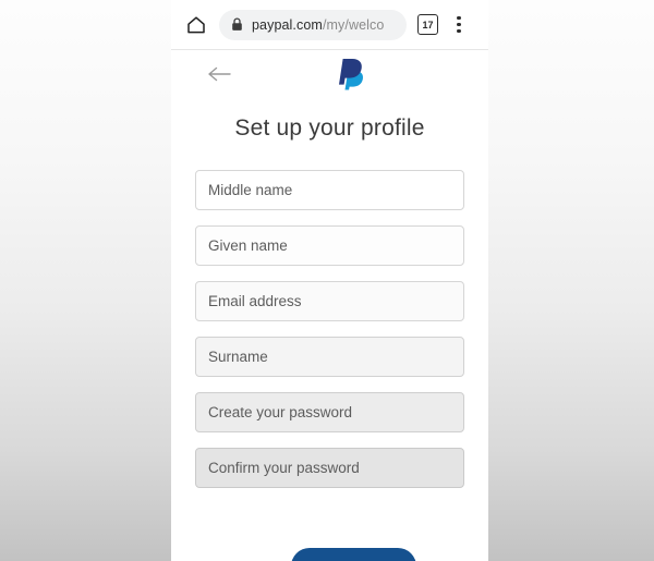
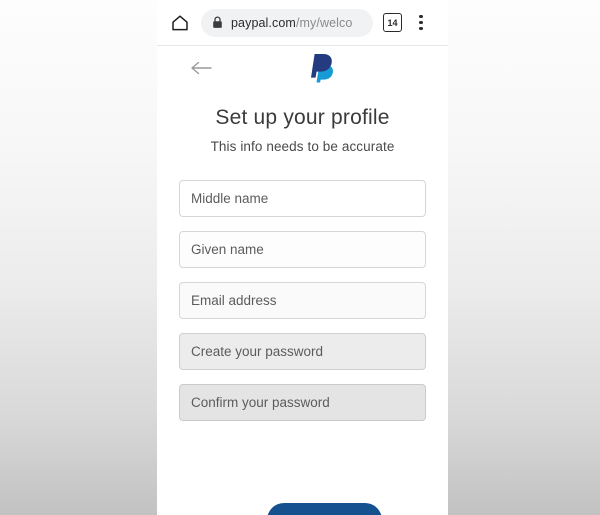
  paypal.com/my/welco
- 17
+ 14
  Set up your profile
+ This info needs to be accurate
  Middle name
  Given name
  Email address
- Surname
  Create your password
  Confirm your password
